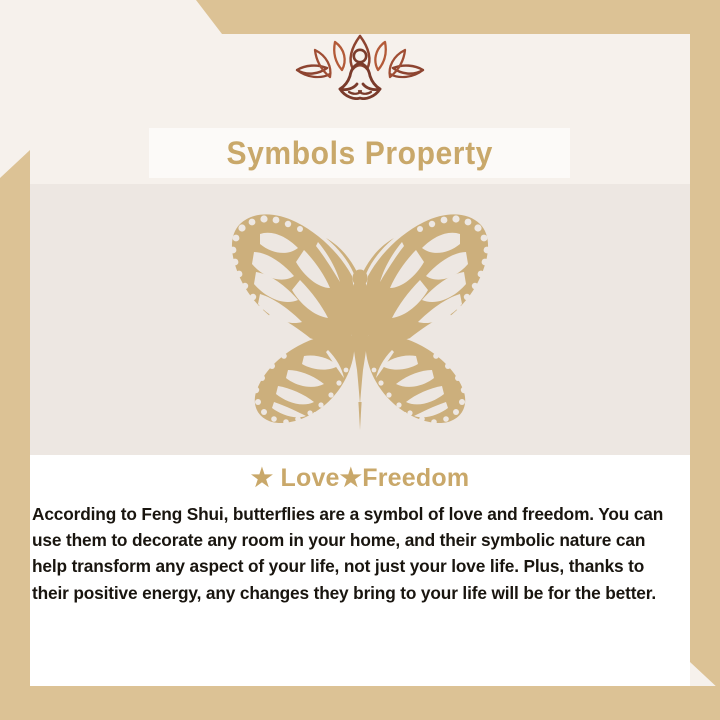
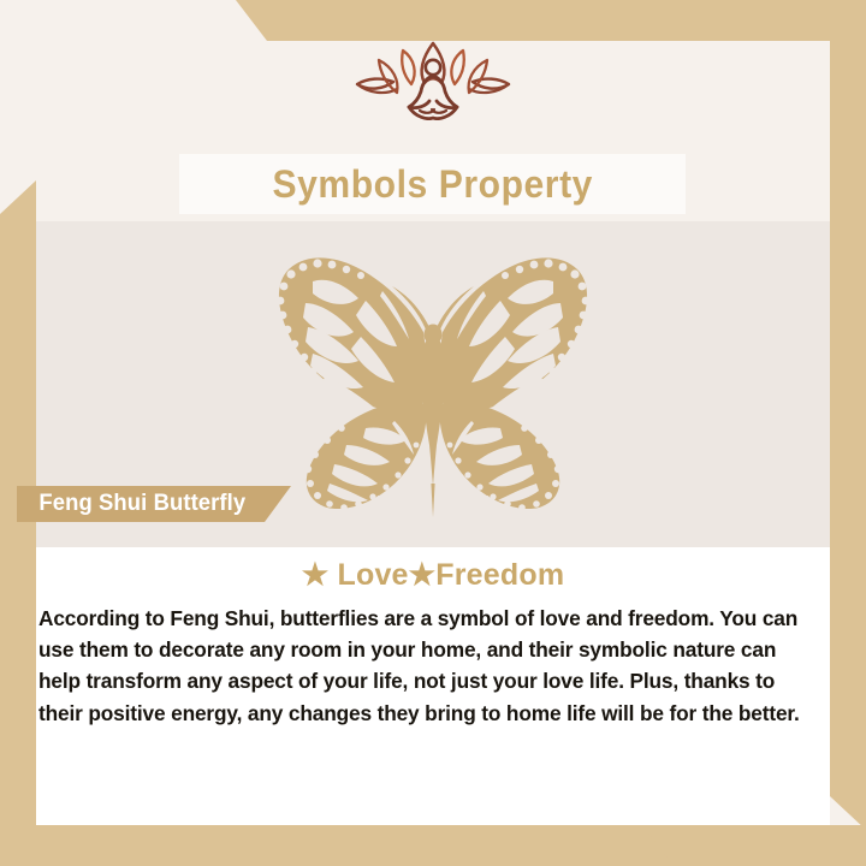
  Symbols Property
+ Feng Shui Butterfly
  ★ Love★Freedom
- According to Feng Shui, butterflies are a symbol of love and freedom. You can use them to decorate any room in your home, and their symbolic nature can help transform any aspect of your life, not just your love life. Plus, thanks to their positive energy, any changes they bring to your life will be for the better.
+ According to Feng Shui, butterflies are a symbol of love and freedom. You can use them to decorate any room in your home, and their symbolic nature can help transform any aspect of your life, not just your love life. Plus, thanks to their positive energy, any changes they bring to home life will be for the better.
